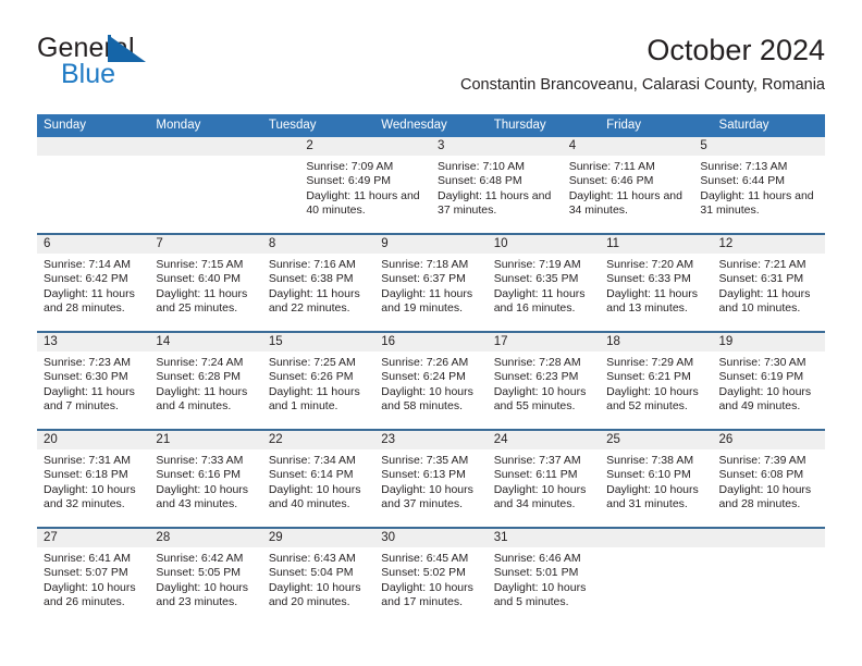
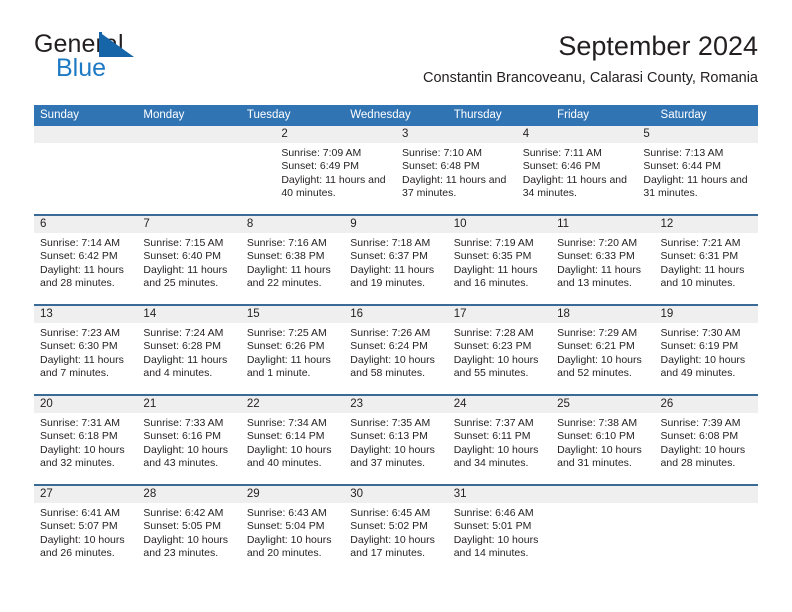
  Genel
  Blue
- October 2024
+ September 2024
  Constantin Brancoveanu, Calarasi County, Romania
  Sunday
  Monday
  Tuesday
  Wednesday
  Thursday
  Friday
  Saturday
  2
  Sunrise: 7:09 AM
  Sunset: 6:49 PM
  Daylight: 11 hours and 40 minutes.
  3
  Sunrise: 7:10 AM
  Sunset: 6:48 PM
  Daylight: 11 hours and 37 minutes.
  4
  Sunrise: 7:11 AM
  Sunset: 6:46 PM
  Daylight: 11 hours and 34 minutes.
  5
  Sunrise: 7:13 AM
  Sunset: 6:44 PM
  Daylight: 11 hours and 31 minutes.
  6
  Sunrise: 7:14 AM
  Sunset: 6:42 PM
  Daylight: 11 hours and 28 minutes.
  7
  Sunrise: 7:15 AM
  Sunset: 6:40 PM
  Daylight: 11 hours and 25 minutes.
  8
  Sunrise: 7:16 AM
  Sunset: 6:38 PM
  Daylight: 11 hours and 22 minutes.
  9
  Sunrise: 7:18 AM
  Sunset: 6:37 PM
  Daylight: 11 hours and 19 minutes.
  10
  Sunrise: 7:19 AM
  Sunset: 6:35 PM
  Daylight: 11 hours and 16 minutes.
  11
  Sunrise: 7:20 AM
  Sunset: 6:33 PM
  Daylight: 11 hours and 13 minutes.
  12
  Sunrise: 7:21 AM
  Sunset: 6:31 PM
  Daylight: 11 hours and 10 minutes.
  13
  Sunrise: 7:23 AM
  Sunset: 6:30 PM
  Daylight: 11 hours and 7 minutes.
  14
  Sunrise: 7:24 AM
  Sunset: 6:28 PM
  Daylight: 11 hours and 4 minutes.
  15
  Sunrise: 7:25 AM
  Sunset: 6:26 PM
  Daylight: 11 hours and 1 minute.
  16
  Sunrise: 7:26 AM
  Sunset: 6:24 PM
  Daylight: 10 hours and 58 minutes.
  17
  Sunrise: 7:28 AM
  Sunset: 6:23 PM
  Daylight: 10 hours and 55 minutes.
  18
  Sunrise: 7:29 AM
  Sunset: 6:21 PM
  Daylight: 10 hours and 52 minutes.
  19
  Sunrise: 7:30 AM
  Sunset: 6:19 PM
  Daylight: 10 hours and 49 minutes.
  20
  Sunrise: 7:31 AM
  Sunset: 6:18 PM
  Daylight: 10 hours and 32 minutes.
  21
  Sunrise: 7:33 AM
  Sunset: 6:16 PM
  Daylight: 10 hours and 43 minutes.
  22
  Sunrise: 7:34 AM
  Sunset: 6:14 PM
  Daylight: 10 hours and 40 minutes.
  23
  Sunrise: 7:35 AM
  Sunset: 6:13 PM
  Daylight: 10 hours and 37 minutes.
  24
  Sunrise: 7:37 AM
  Sunset: 6:11 PM
  Daylight: 10 hours and 34 minutes.
  25
  Sunrise: 7:38 AM
  Sunset: 6:10 PM
  Daylight: 10 hours and 31 minutes.
  26
  Sunrise: 7:39 AM
  Sunset: 6:08 PM
  Daylight: 10 hours and 28 minutes.
  27
  Sunrise: 6:41 AM
  Sunset: 5:07 PM
  Daylight: 10 hours and 26 minutes.
  28
  Sunrise: 6:42 AM
  Sunset: 5:05 PM
  Daylight: 10 hours and 23 minutes.
  29
  Sunrise: 6:43 AM
  Sunset: 5:04 PM
  Daylight: 10 hours and 20 minutes.
  30
  Sunrise: 6:45 AM
  Sunset: 5:02 PM
  Daylight: 10 hours and 17 minutes.
  31
  Sunrise: 6:46 AM
  Sunset: 5:01 PM
- Daylight: 10 hours and 5 minutes.
+ Daylight: 10 hours and 14 minutes.
